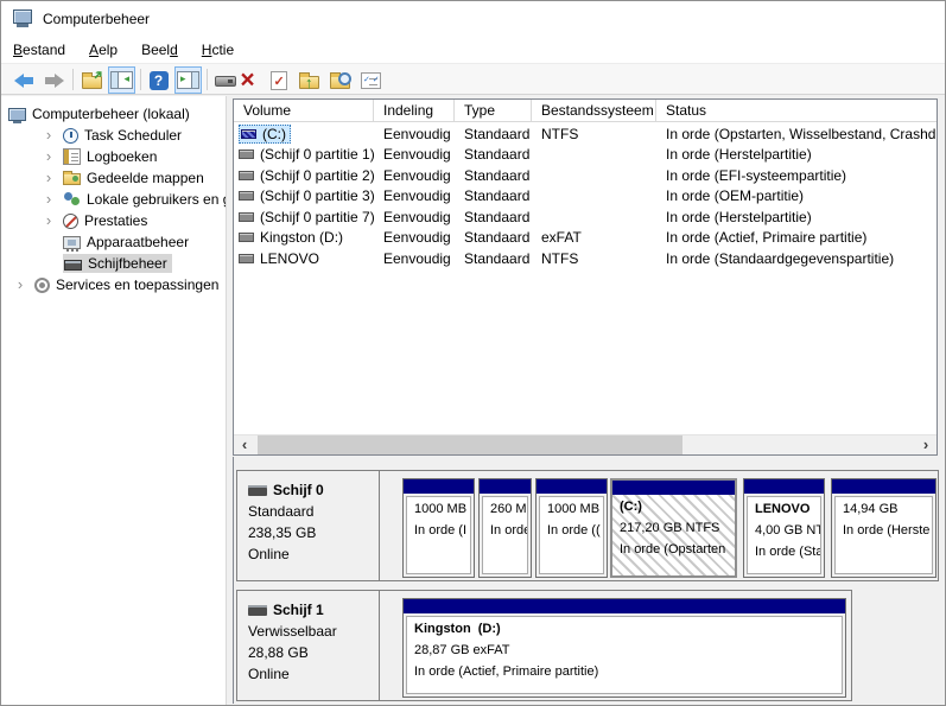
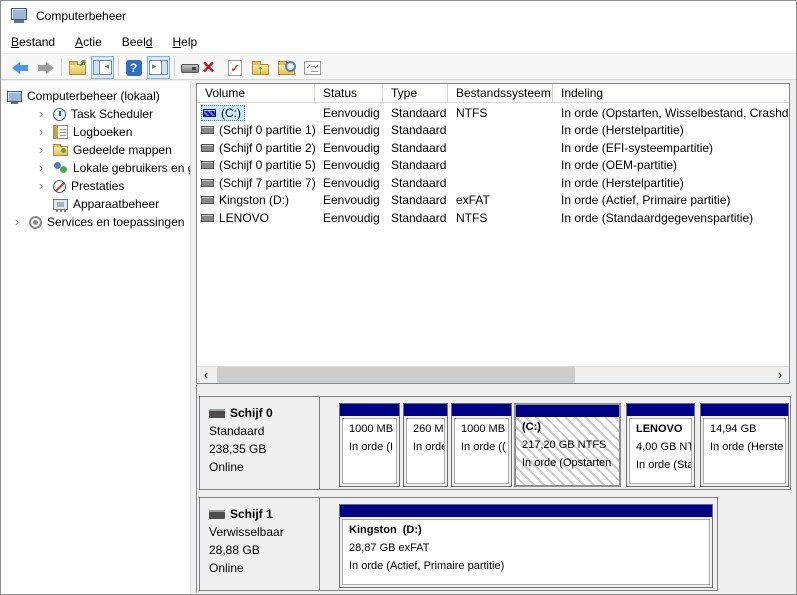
  Computerbeheer
  Bestand
- Aelp
+ Actie
  Beeld
- Hctie
+ Help
  Computerbeheer (lokaal)
  ›
  Task Scheduler
  ›
  Logboeken
  ›
  Gedeelde mappen
  ›
  Lokale gebruikers en
  ›
  Prestaties
  Apparaatbeheer
- Schijfbeheer
  ›
  Services en toepassingen
  Volume
- Indeling
+ Status
  Type
  Bestandssysteem
- Status
+ Indeling
  (C:)
  Eenvoudig
  Standaard
  NTFS
  In orde (Opstarten, Wisselbestand, Crashd
  (Schijf 0 partitie 1)
  Eenvoudig
  Standaard
  In orde (Herstelpartitie)
  (Schijf 0 partitie 2)
  Eenvoudig
  Standaard
  In orde (EFI-systeempartitie)
- (Schijf 0 partitie 3)
+ (Schijf 0 partitie 5)
  Eenvoudig
  Standaard
  In orde (OEM-partitie)
- (Schijf 0 partitie 7)
+ (Schijf 7 partitie 7)
  Eenvoudig
  Standaard
  In orde (Herstelpartitie)
  Kingston (D:)
  Eenvoudig
  Standaard
  exFAT
  In orde (Actief, Primaire partitie)
  LENOVO
  Eenvoudig
  Standaard
  NTFS
  In orde (Standaardgegevenspartitie)
  ‹
  ›
  Schijf 0
  Standaard
  238,35 GB
  Online
  1000 MB
  In orde (I
  260 M
  In ord
  1000 MB
  In orde ((
  (C:)
  217,20 GB NTFS
  In orde (Opstarten
  LENOVO
  4,00 GB NT
  In orde (Sta
  14,94 GB
  In orde (Herste
  Schijf 1
  Verwisselbaar
  28,88 GB
  Online
  Kingston (D:)
  28,87 GB exFAT
  In orde (Actief, Primaire partitie)
